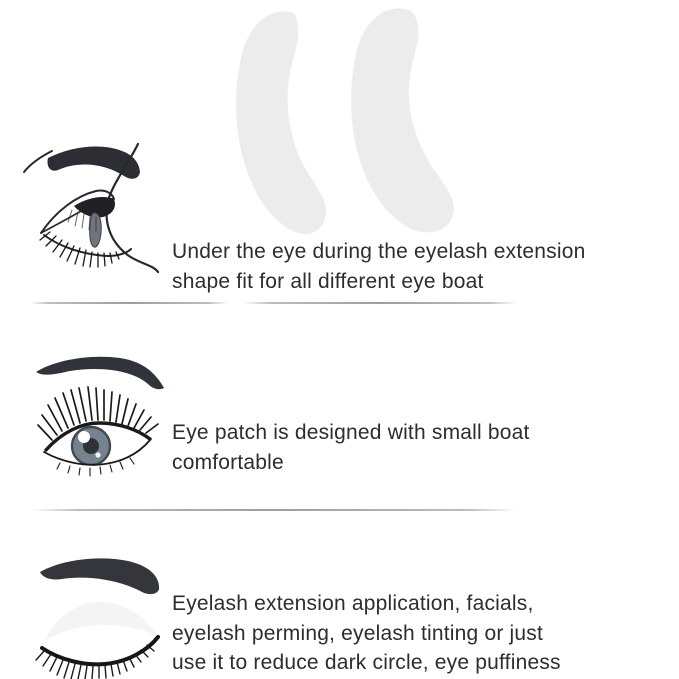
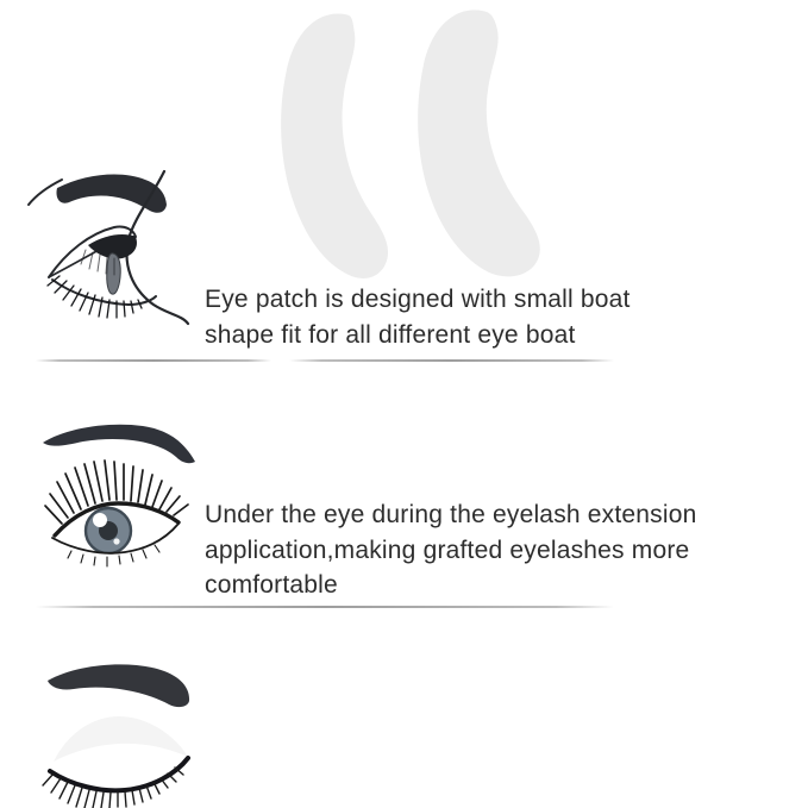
- Under the eye during the eyelash extension
+ Eye patch is designed with small boat
  shape fit for all different eye boat
- Eye patch is designed with small boat
+ Under the eye during the eyelash extension
+ application,making grafted eyelashes more
  comfortable
- Eyelash extension application, facials,
- eyelash perming, eyelash tinting or just
- use it to reduce dark circle, eye puffiness
